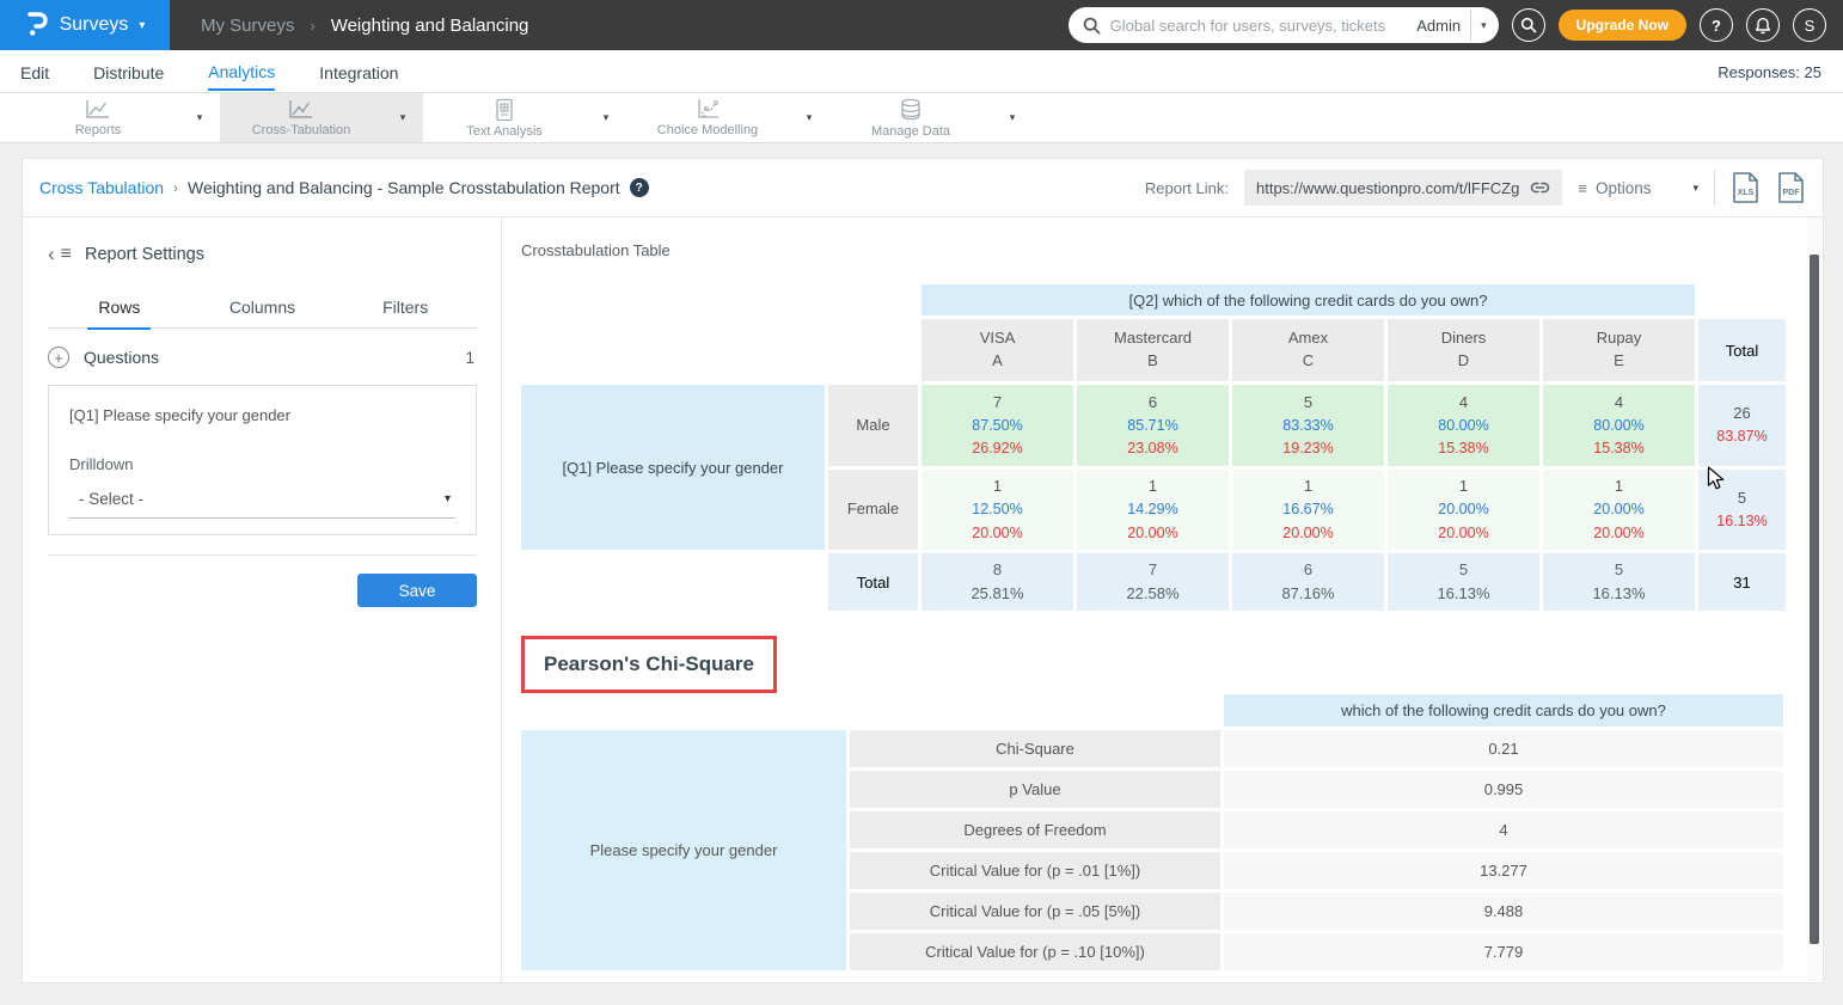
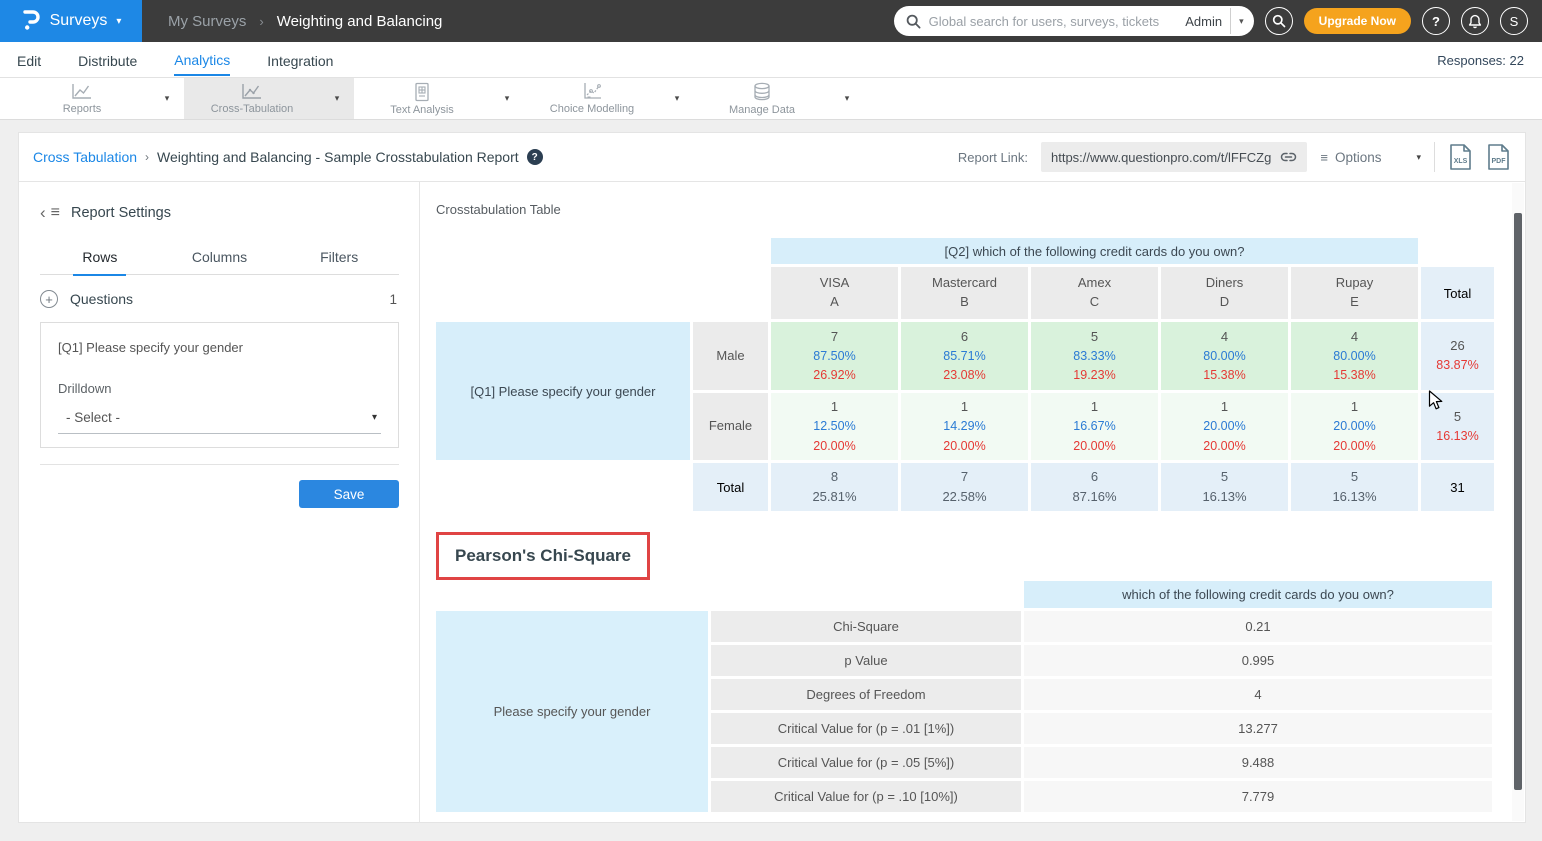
  Surveys
  ▾
  My Surveys
  ›
  Weighting and Balancing
  Global search for users, surveys, tickets
  Admin
  ▾
  Upgrade Now
  ?
  S
  Edit
  Distribute
  Analytics
  Integration
- Responses: 25
+ Responses: 22
  Reports
  ▾
  Cross-Tabulation
  ▾
  Text Analysis
  ▾
  Choice Modelling
  ▾
  Manage Data
  ▾
  Cross Tabulation
  ›
  Weighting and Balancing - Sample Crosstabulation Report
  ?
  Report Link:
  https://www.questionpro.com/t/lFFCZg
  ≡
  Options
  ▾
  ‹
  ≡
  Report Settings
  Rows
  Columns
  Filters
  +
  Questions
  1
  [Q1] Please specify your gender
  Drilldown
  - Select -
  ▾
  Save
  Crosstabulation Table
  	[Q2] which of the following credit cards do you own?
  	VISAA	MastercardB	AmexC	DinersD	RupayE	Total
  [Q1] Please specify your gender	Male	787.50%26.92%	685.71%23.08%	583.33%19.23%	480.00%15.38%	480.00%15.38%	2683.87%
  Female	112.50%20.00%	114.29%20.00%	116.67%20.00%	120.00%20.00%	120.00%20.00%	516.13%
  	Total	825.81%	722.58%	687.16%	516.13%	516.13%	31
  Pearson's Chi-Square
  	which of the following credit cards do you own?
  Please specify your gender	Chi-Square	0.21
  p Value	0.995
  Degrees of Freedom	4
  Critical Value for (p = .01 [1%])	13.277
  Critical Value for (p = .05 [5%])	9.488
  Critical Value for (p = .10 [10%])	7.779
